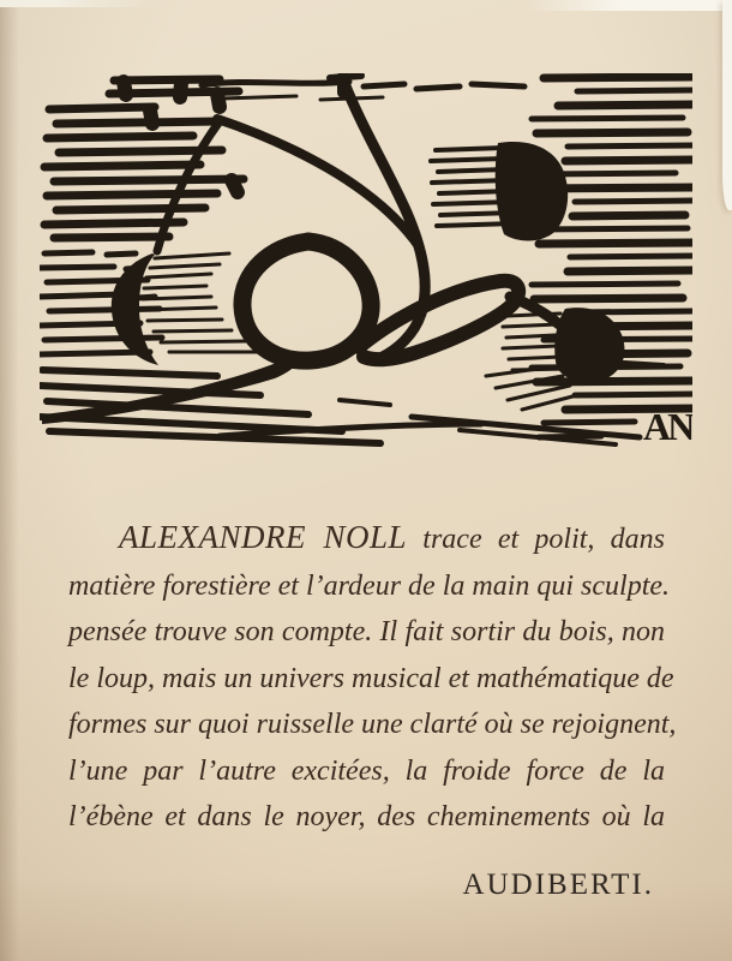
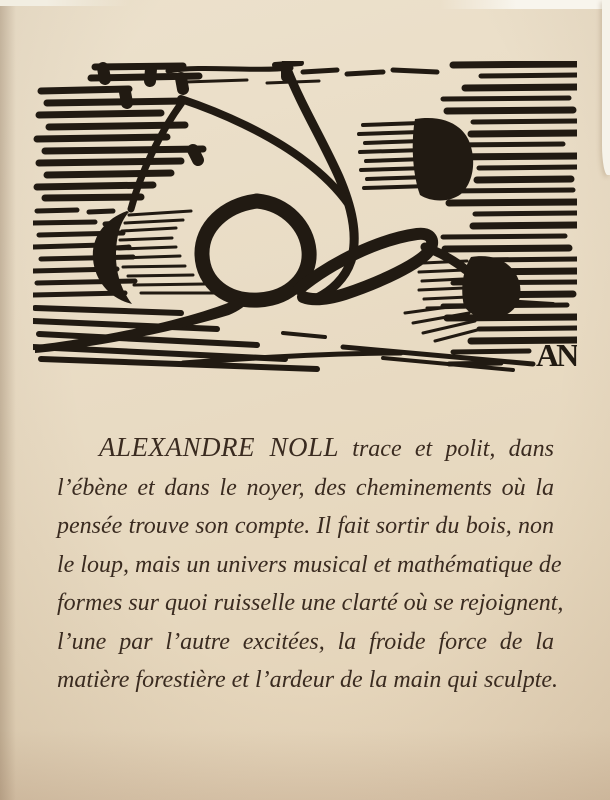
  AN
  ALEXANDRE NOLL trace et polit, dans
- matière forestière et l’ardeur de la main qui sculpte.
+ l’ébène et dans le noyer, des cheminements où la
  pensée trouve son compte. Il fait sortir du bois, non
  le loup, mais un univers musical et mathématique de
  formes sur quoi ruisselle une clarté où se rejoignent,
  l’une par l’autre excitées, la froide force de la
- l’ébène et dans le noyer, des cheminements où la
+ matière forestière et l’ardeur de la main qui sculpte.
- AUDIBERTI.
